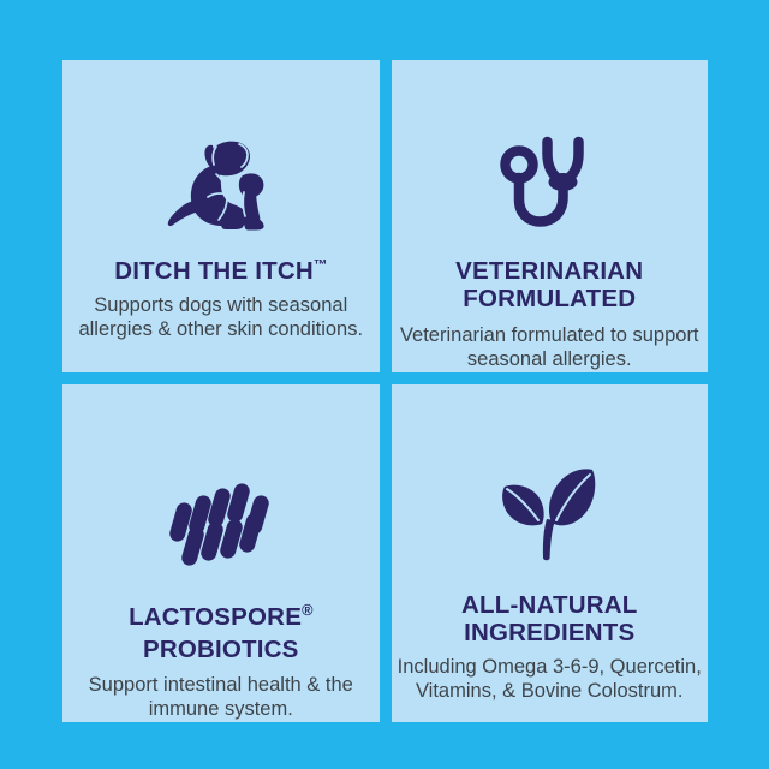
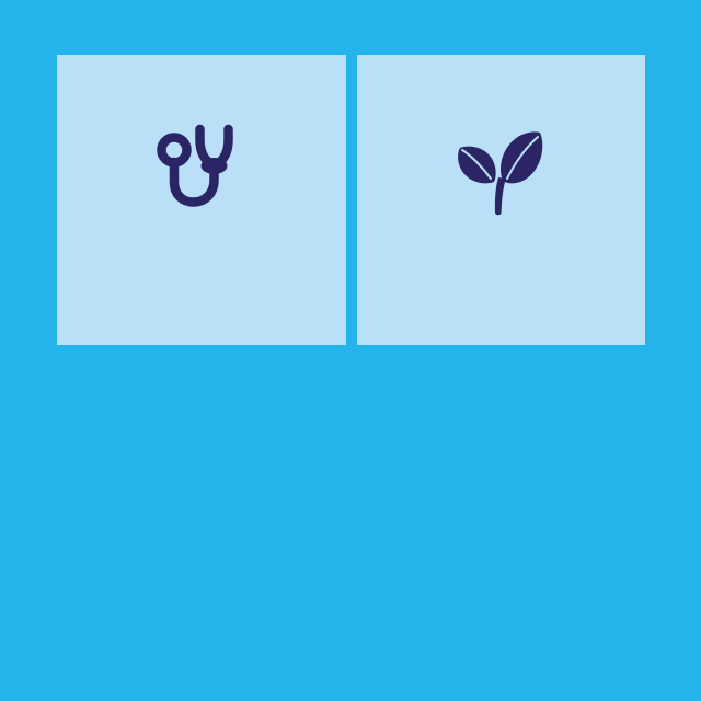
- DITCH THE ITCH™
- Supports dogs with seasonal allergies & other skin conditions.
- VETERINARIAN FORMULATED
- Veterinarian formulated to support seasonal allergies.
- LACTOSPORE®
- PROBIOTICS
- Support intestinal health & the immune system.
- ALL-NATURAL INGREDIENTS
- Including Omega 3-6-9, Quercetin, Vitamins, & Bovine Colostrum.
